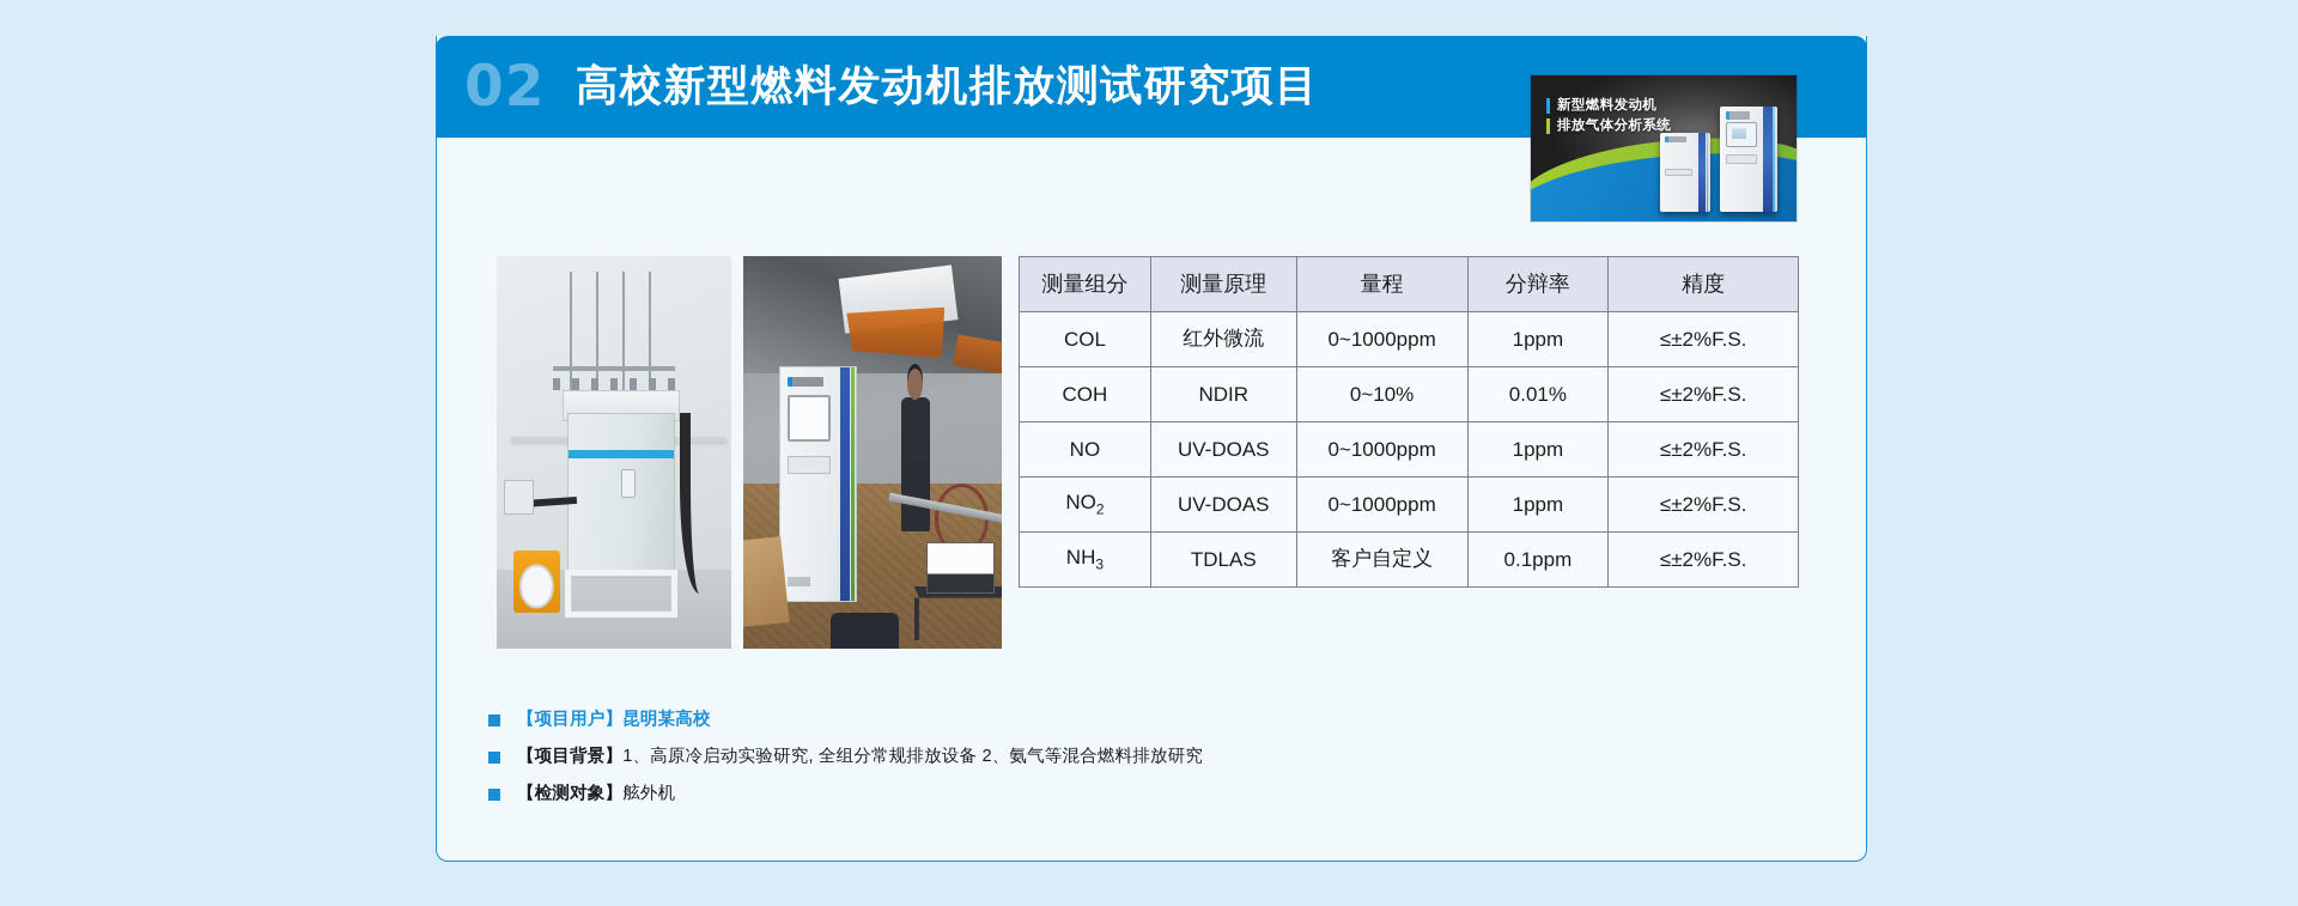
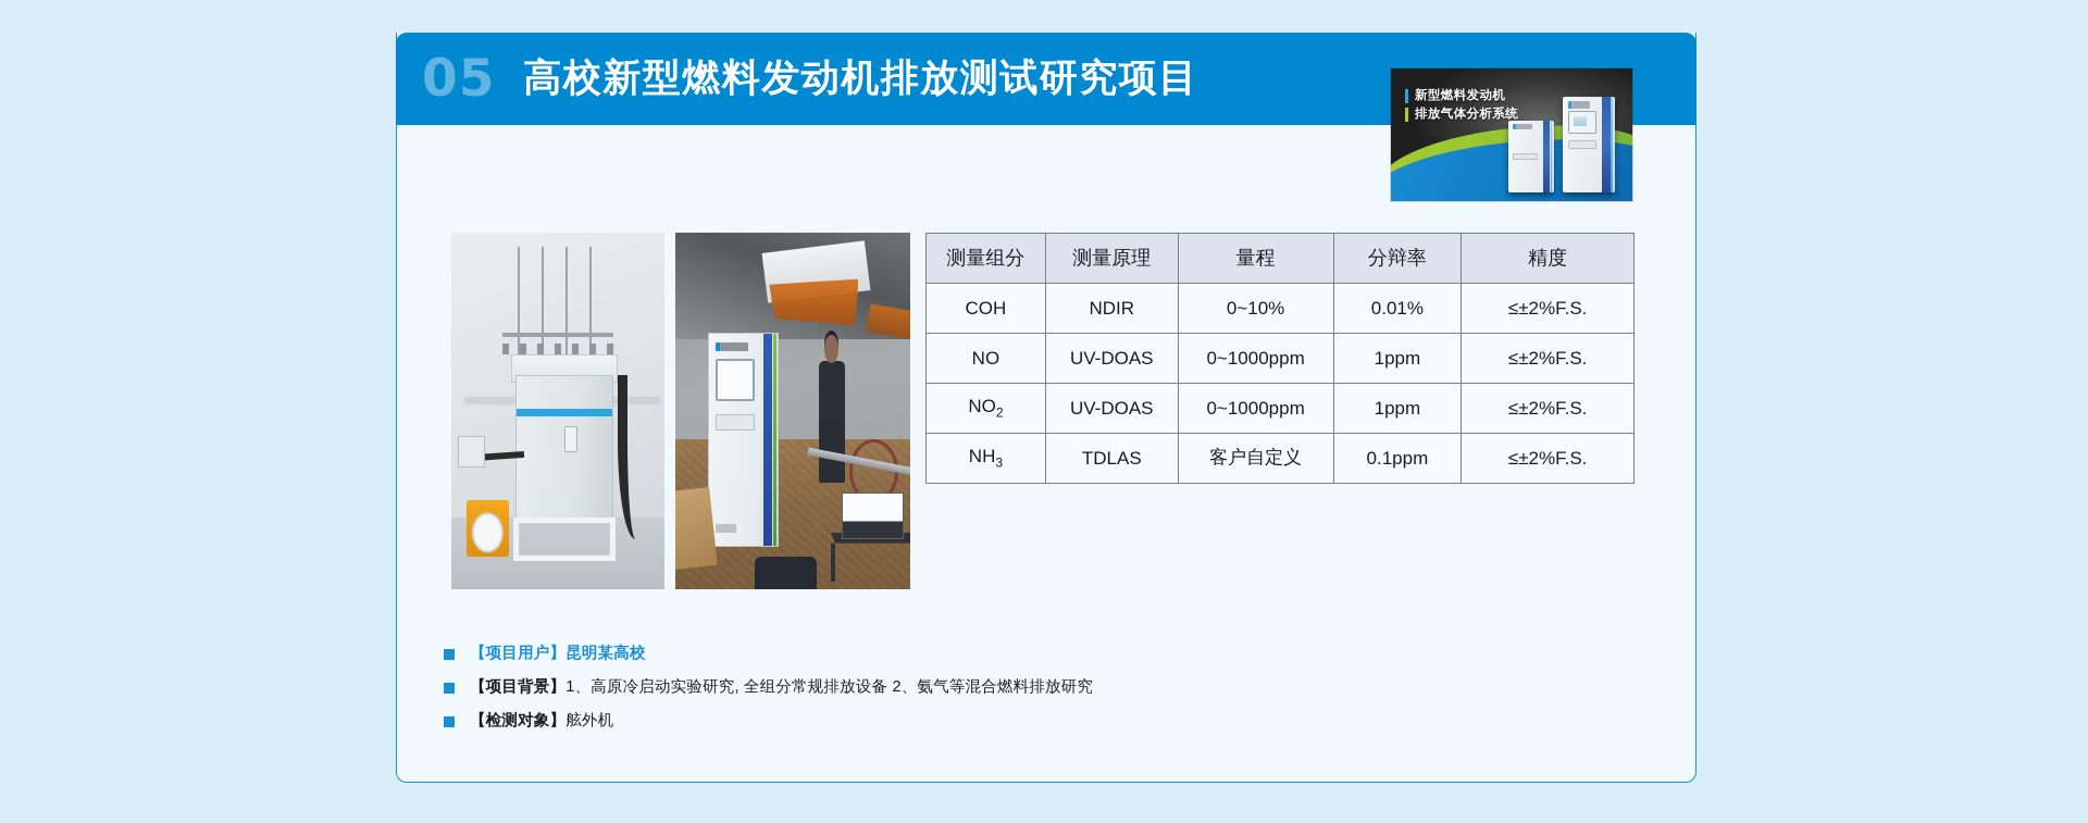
- 02
+ 05
  高校新型燃料发动机排放测试研究项目
  新型燃料发动机
  排放气体分析系统
  测量组分	测量原理	量程	分辩率	精度
- COL	红外微流	0~1000ppm	1ppm	≤±2%F.S.
  COH	NDIR	0~10%	0.01%	≤±2%F.S.
  NO	UV-DOAS	0~1000ppm	1ppm	≤±2%F.S.
  NO2	UV-DOAS	0~1000ppm	1ppm	≤±2%F.S.
  NH3	TDLAS	客户自定义	0.1ppm	≤±2%F.S.
  【项目用户】昆明某高校
  【项目背景】1、高原冷启动实验研究, 全组分常规排放设备 2、氨气等混合燃料排放研究
  【检测对象】舷外机
